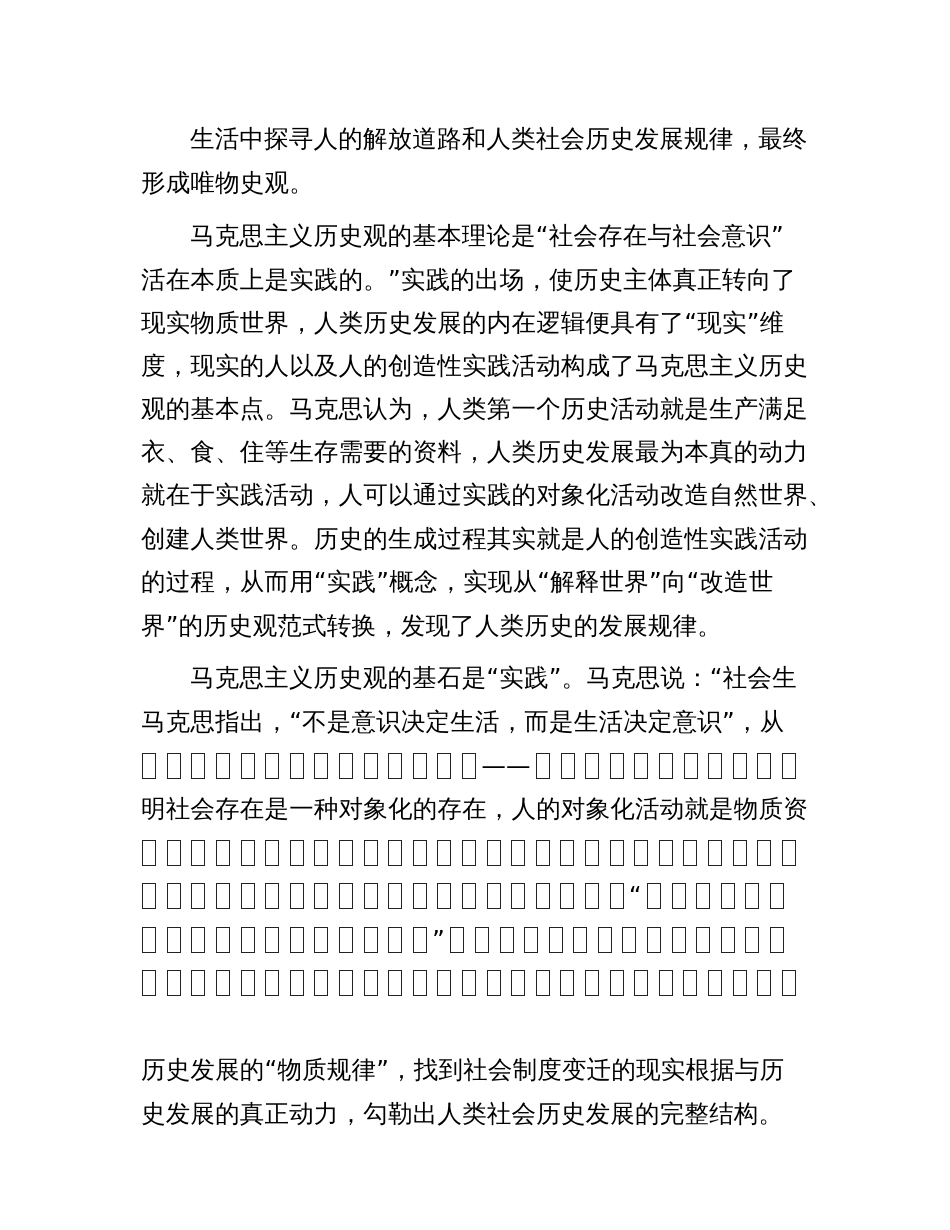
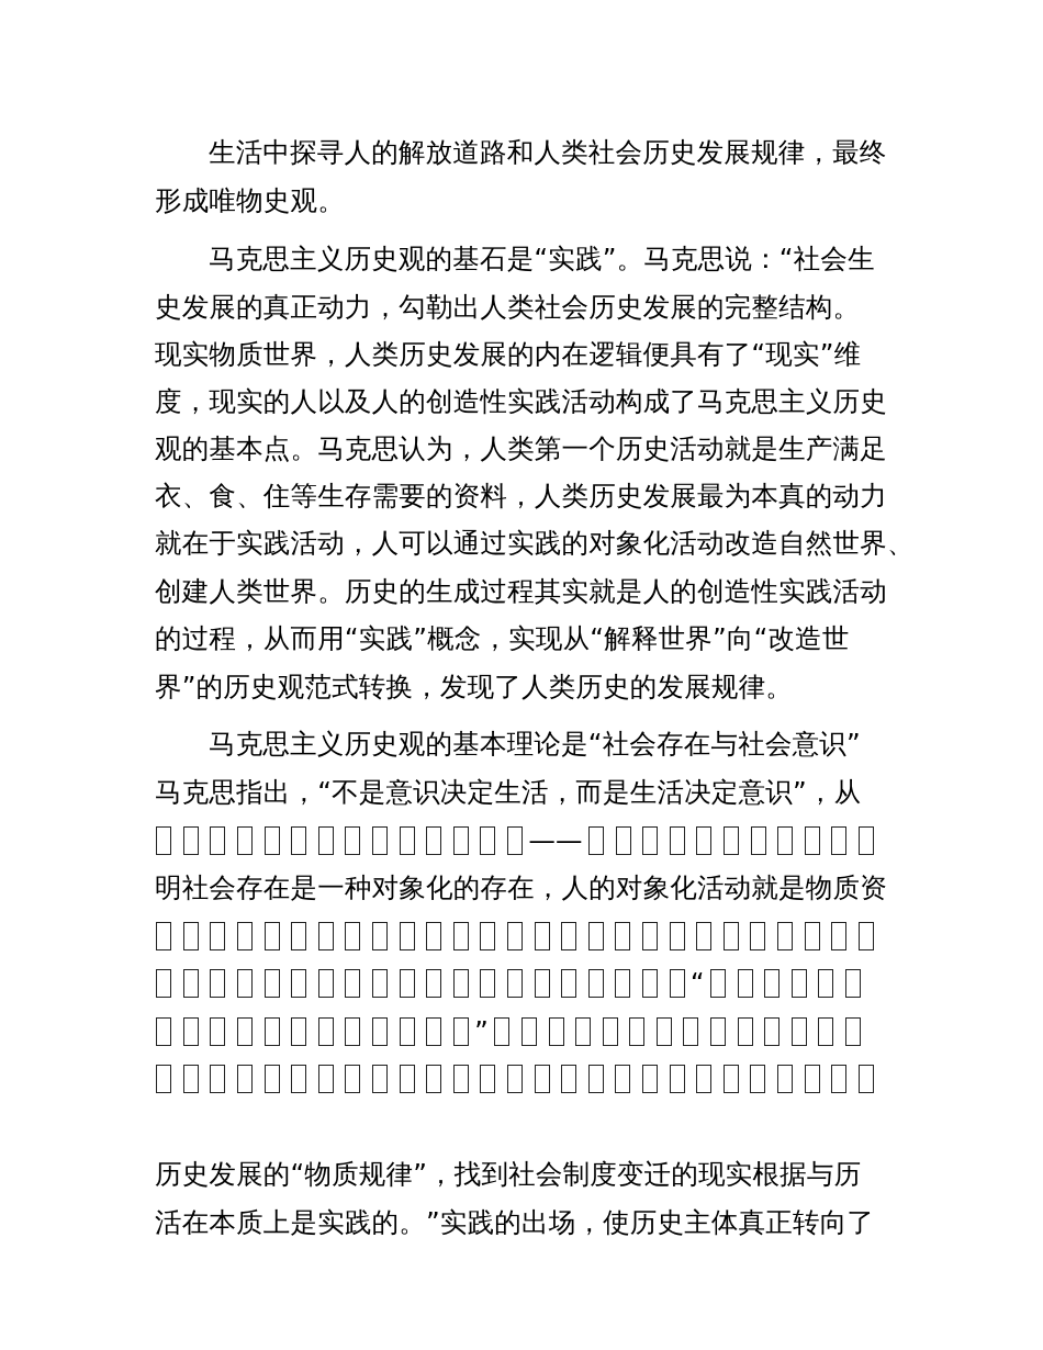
  生活中探寻人的解放道路和人类社会历史发展规律，最终
  形成唯物史观。
- 马克思主义历史观的基本理论是“社会存在与社会意识”
+ 马克思主义历史观的基石是“实践”。马克思说：“社会生
- 活在本质上是实践的。”实践的出场，使历史主体真正转向了
+ 史发展的真正动力，勾勒出人类社会历史发展的完整结构。
  现实物质世界，人类历史发展的内在逻辑便具有了“现实”维
  度，现实的人以及人的创造性实践活动构成了马克思主义历史
  观的基本点。马克思认为，人类第一个历史活动就是生产满足
  衣、食、住等生存需要的资料，人类历史发展最为本真的动力
  就在于实践活动，人可以通过实践的对象化活动改造自然世界、
  创建人类世界。历史的生成过程其实就是人的创造性实践活动
  的过程，从而用“实践”概念，实现从“解释世界”向“改造世
  界”的历史观范式转换，发现了人类历史的发展规律。
- 马克思主义历史观的基石是“实践”。马克思说：“社会生
+ 马克思主义历史观的基本理论是“社会存在与社会意识”
  马克思指出，“不是意识决定生活，而是生活决定意识”，从
  明社会存在是一种对象化的存在，人的对象化活动就是物质资
  历史发展的“物质规律”，找到社会制度变迁的现实根据与历
- 史发展的真正动力，勾勒出人类社会历史发展的完整结构。
+ 活在本质上是实践的。”实践的出场，使历史主体真正转向了
  ——
  “
  ”
